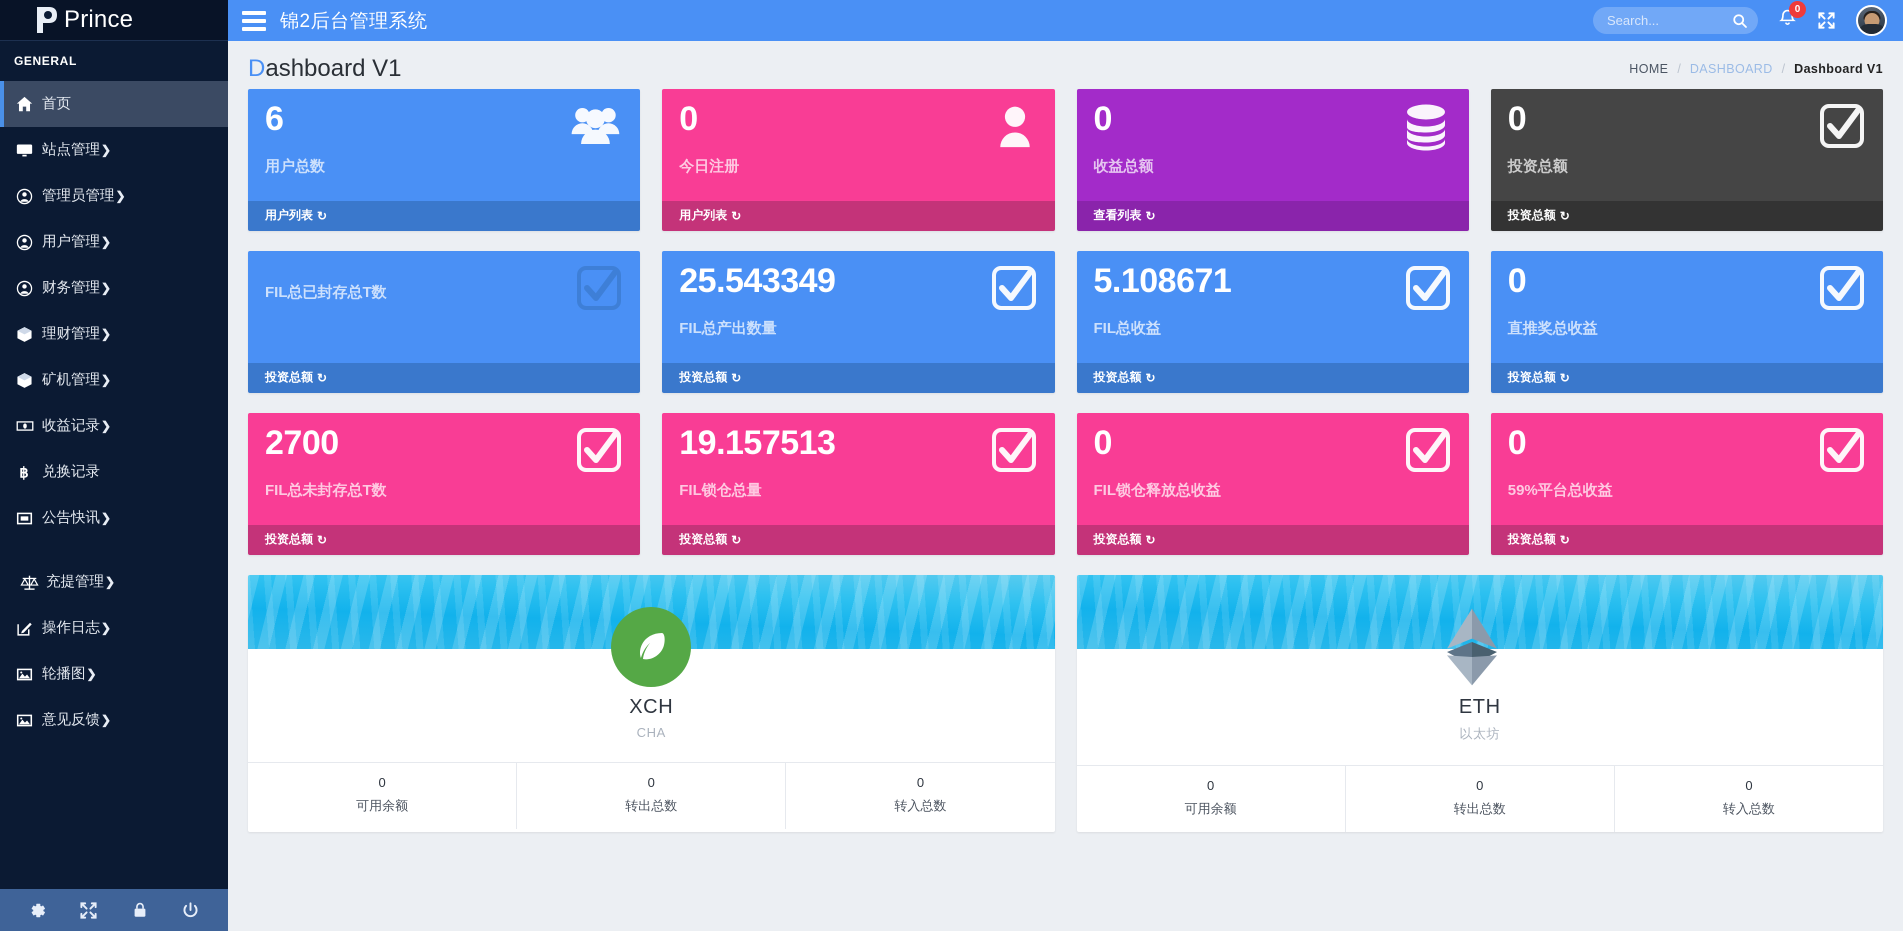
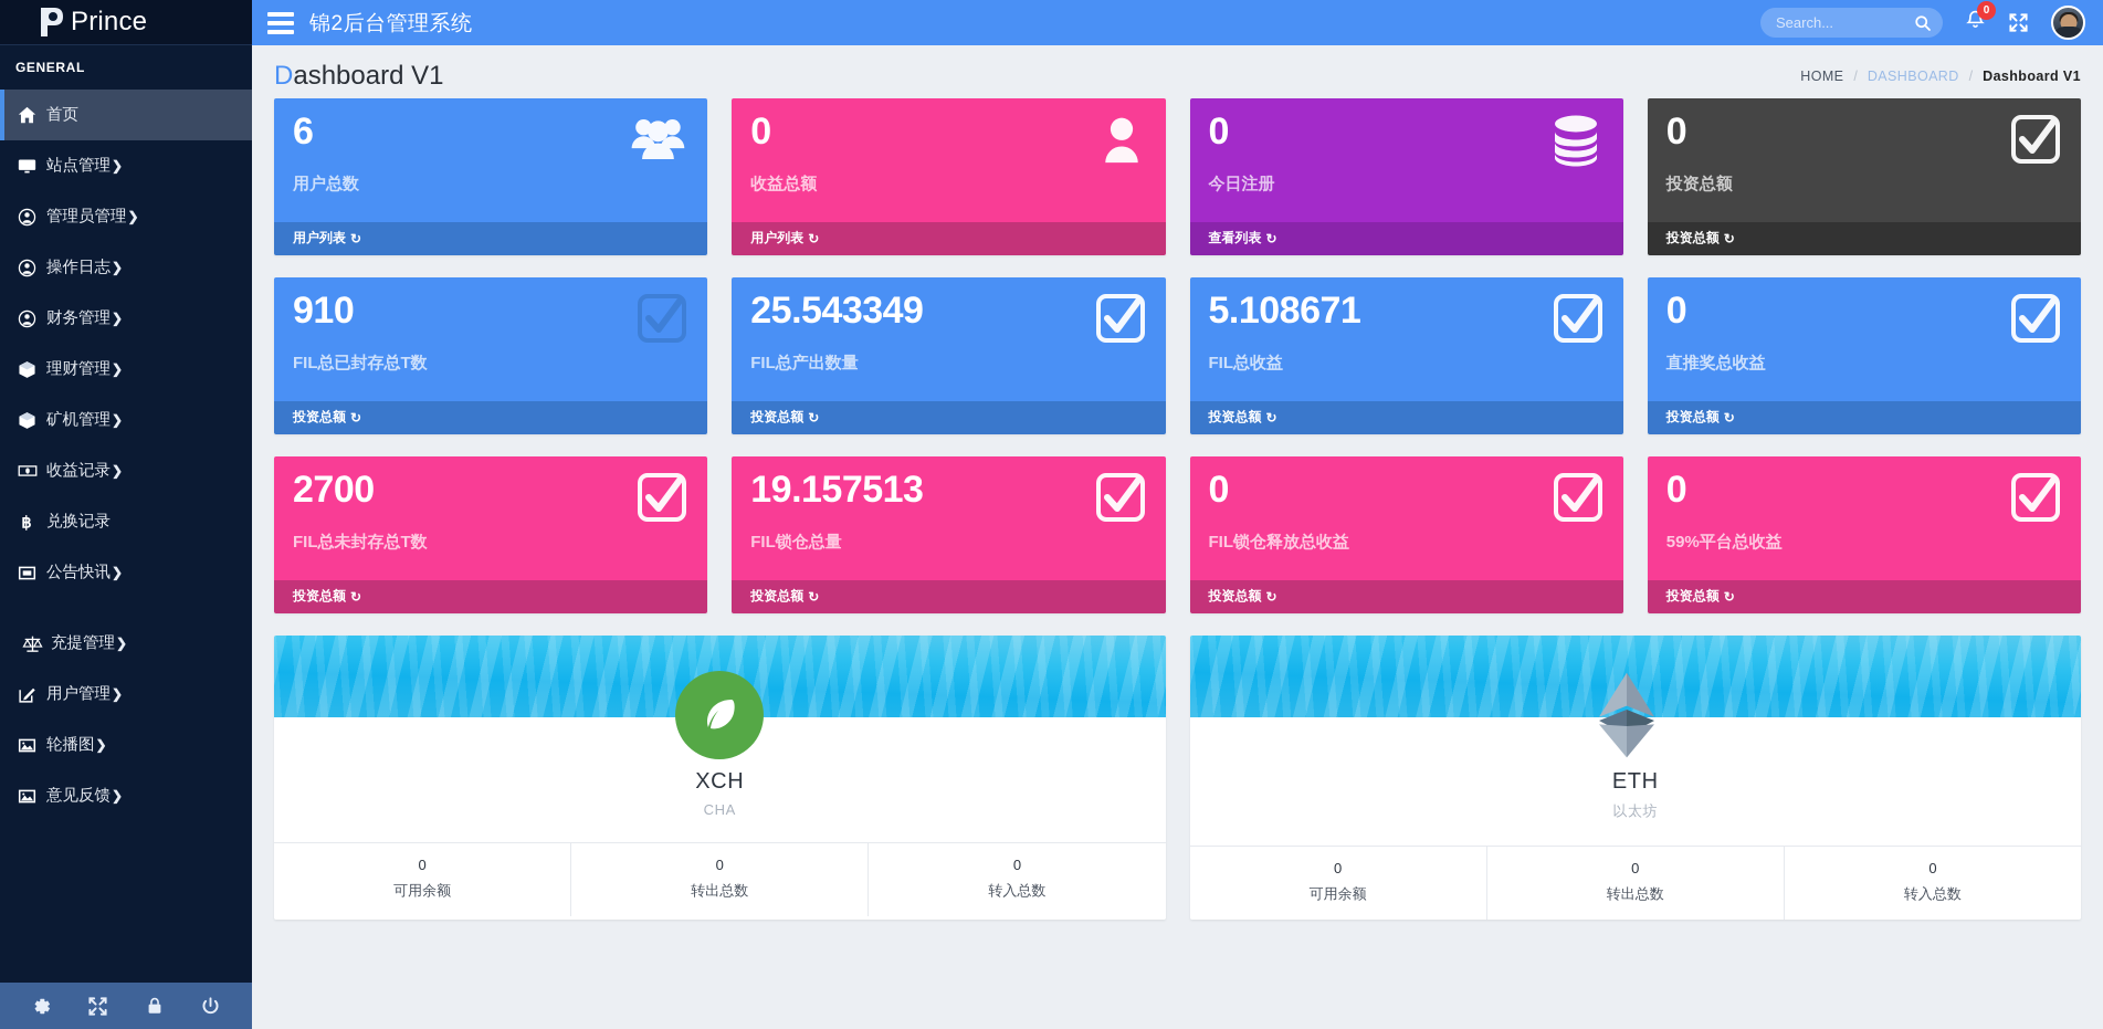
  Prince
  GENERAL
  首页
  站点管理
  ❯
  管理员管理
  ❯
- 用户管理
+ 操作日志
  ❯
  财务管理
  ❯
  理财管理
  ❯
  矿机管理
  ❯
  收益记录
  ❯
  ฿
  兑换记录
  公告快讯
  ❯
  充提管理
  ❯
- 操作日志
+ 用户管理
  ❯
  轮播图
  ❯
  意见反馈
  ❯
  锦2后台管理系统
  Search...
  0
  Dashboard V1
  HOME
  /
  DASHBOARD
  /
  Dashboard V1
  6
  用户总数
  用户列表
  ↻
  0
- 今日注册
+ 收益总额
  用户列表
  ↻
  0
- 收益总额
+ 今日注册
  查看列表
  ↻
  0
  投资总额
  投资总额
  ↻
+ 910
  FIL总已封存总T数
  投资总额
  ↻
  25.543349
  FIL总产出数量
  投资总额
  ↻
  5.108671
  FIL总收益
  投资总额
  ↻
  0
  直推奖总收益
  投资总额
  ↻
  2700
  FIL总未封存总T数
  投资总额
  ↻
  19.157513
  FIL锁仓总量
  投资总额
  ↻
  0
  FIL锁仓释放总收益
  投资总额
  ↻
  0
  59%平台总收益
  投资总额
  ↻
  XCH
  CHA
  0
  可用余额
  0
  转出总数
  0
  转入总数
  ETH
  以太坊
  0
  可用余额
  0
  转出总数
  0
  转入总数
